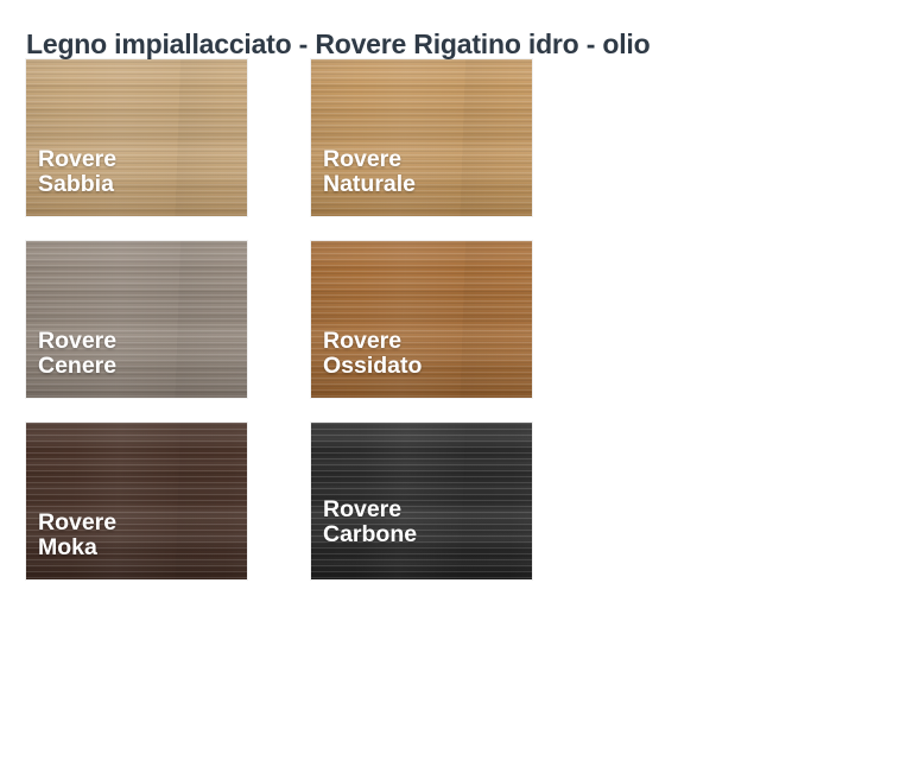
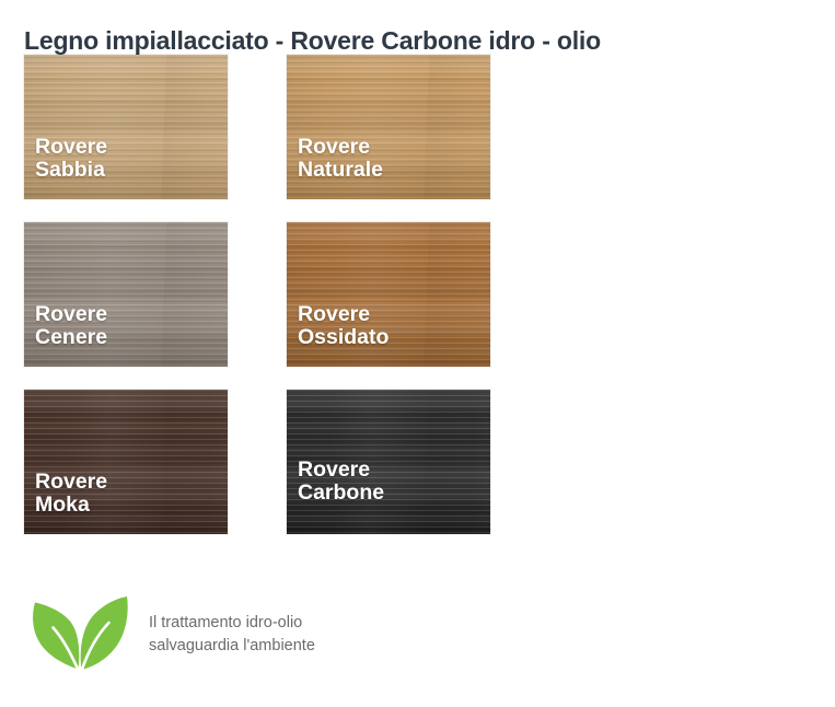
- Legno impiallacciato - Rovere Rigatino idro - olio
+ Legno impiallacciato - Rovere Carbone idro - olio
  Rovere
  Sabbia
  Rovere
  Naturale
  Rovere
  Cenere
  Rovere
  Ossidato
  Rovere
  Moka
  Rovere
  Carbone
+ Il trattamento idro-olio
+ salvaguardia l'ambiente
